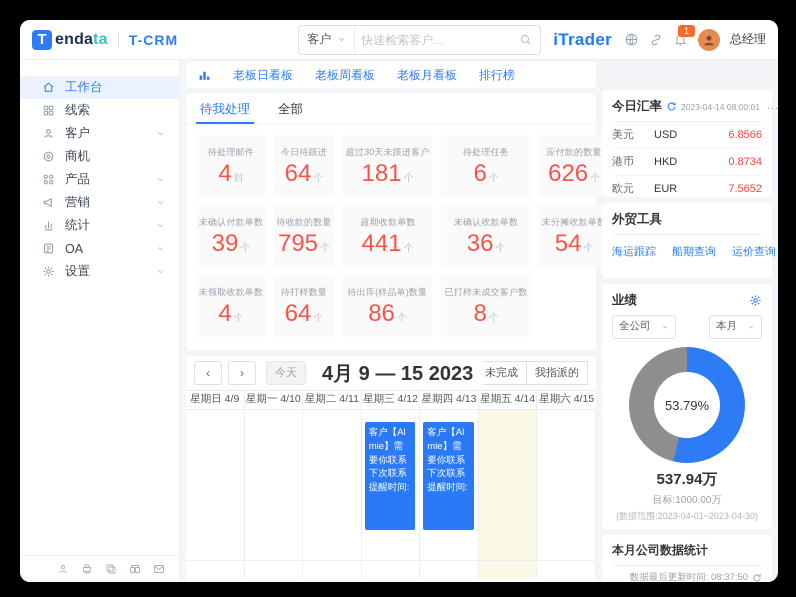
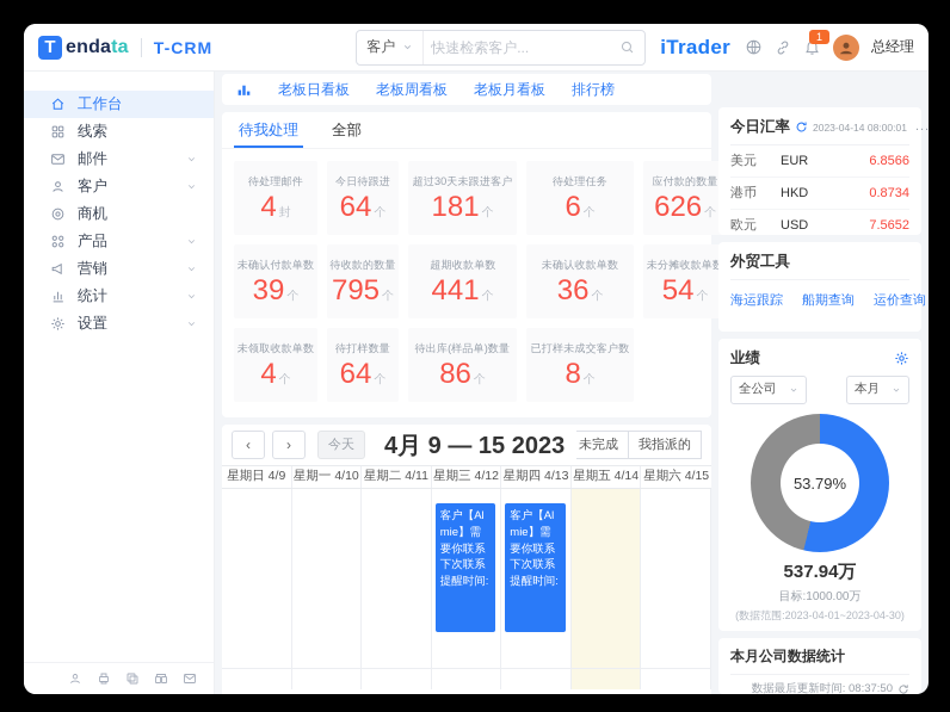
  T
  endata
  T-CRM
  客户
  快速检索客户...
  iTrader
  1
  总经理
  工作台
  线索
+ 邮件
  客户
  商机
  产品
  营销
  统计
- OA
  设置
  老板日看板
  老板周看板
  老板月看板
  排行榜
  待我处理
  全部
  待处理邮件
  4 封
  今日待跟进
  64 个
  超过30天未跟进客户
  181 个
  待处理任务
  6 个
  应付款的数量
  626 个
  未确认付款单数
  39 个
  待收款的数量
  795 个
  超期收款单数
  441 个
  未确认收款单数
  36 个
  未分摊收款单
  54 个
  未领取收款单数
  4 个
  待打样数量
  64 个
  待出库(样品单)数量
  86 个
  已打样未成交客户数
  8 个
  ‹
  ›
  今天
  4月 9 — 15 2023
  未完成
  我指派的
  星期日 4/9
  星期一 4/10
  星期二 4/11
  星期三 4/12
  星期四 4/13
  星期五 4/14
  星期六 4/15
  客户【Almie】需要你联系 下次联系提醒时间:
  客户【Almie】需要你联系 下次联系提醒时间:
  今日汇率
  2023-04-14 08:00:01
  ...
  美元
- USD
+ EUR
  6.8566
  港币
  HKD
  0.8734
  欧元
- EUR
+ USD
  7.5652
  外贸工具
  海运跟踪
  船期查询
  运价查询
  业绩
  全公司
  本月
  53.79%
  537.94万
  目标:1000.00万
  (数据范围:2023-04-01~2023-04-30)
  本月公司数据统计
  数据最后更新时间: 08:37:50
